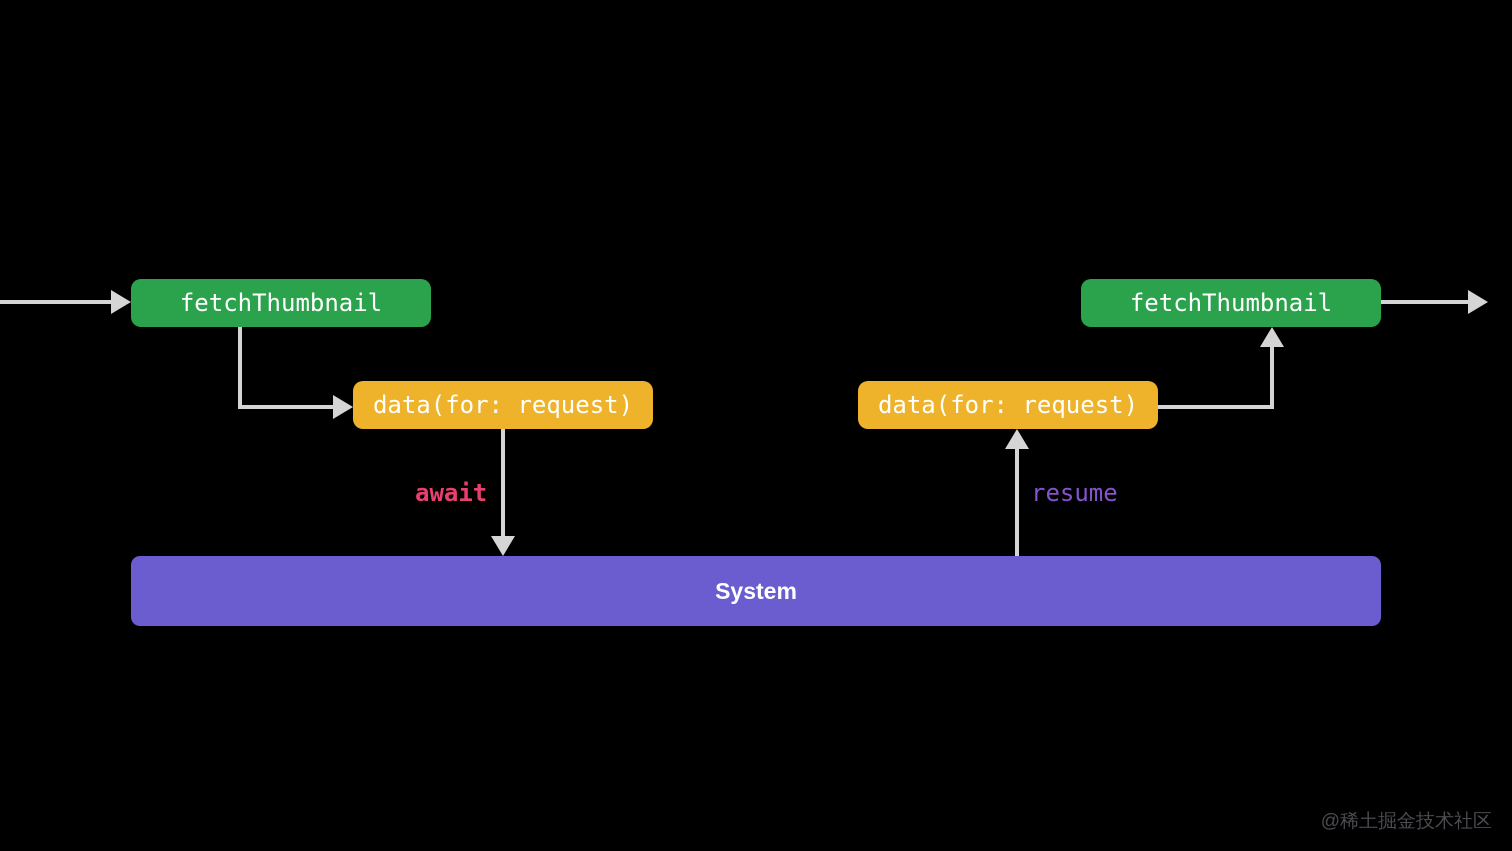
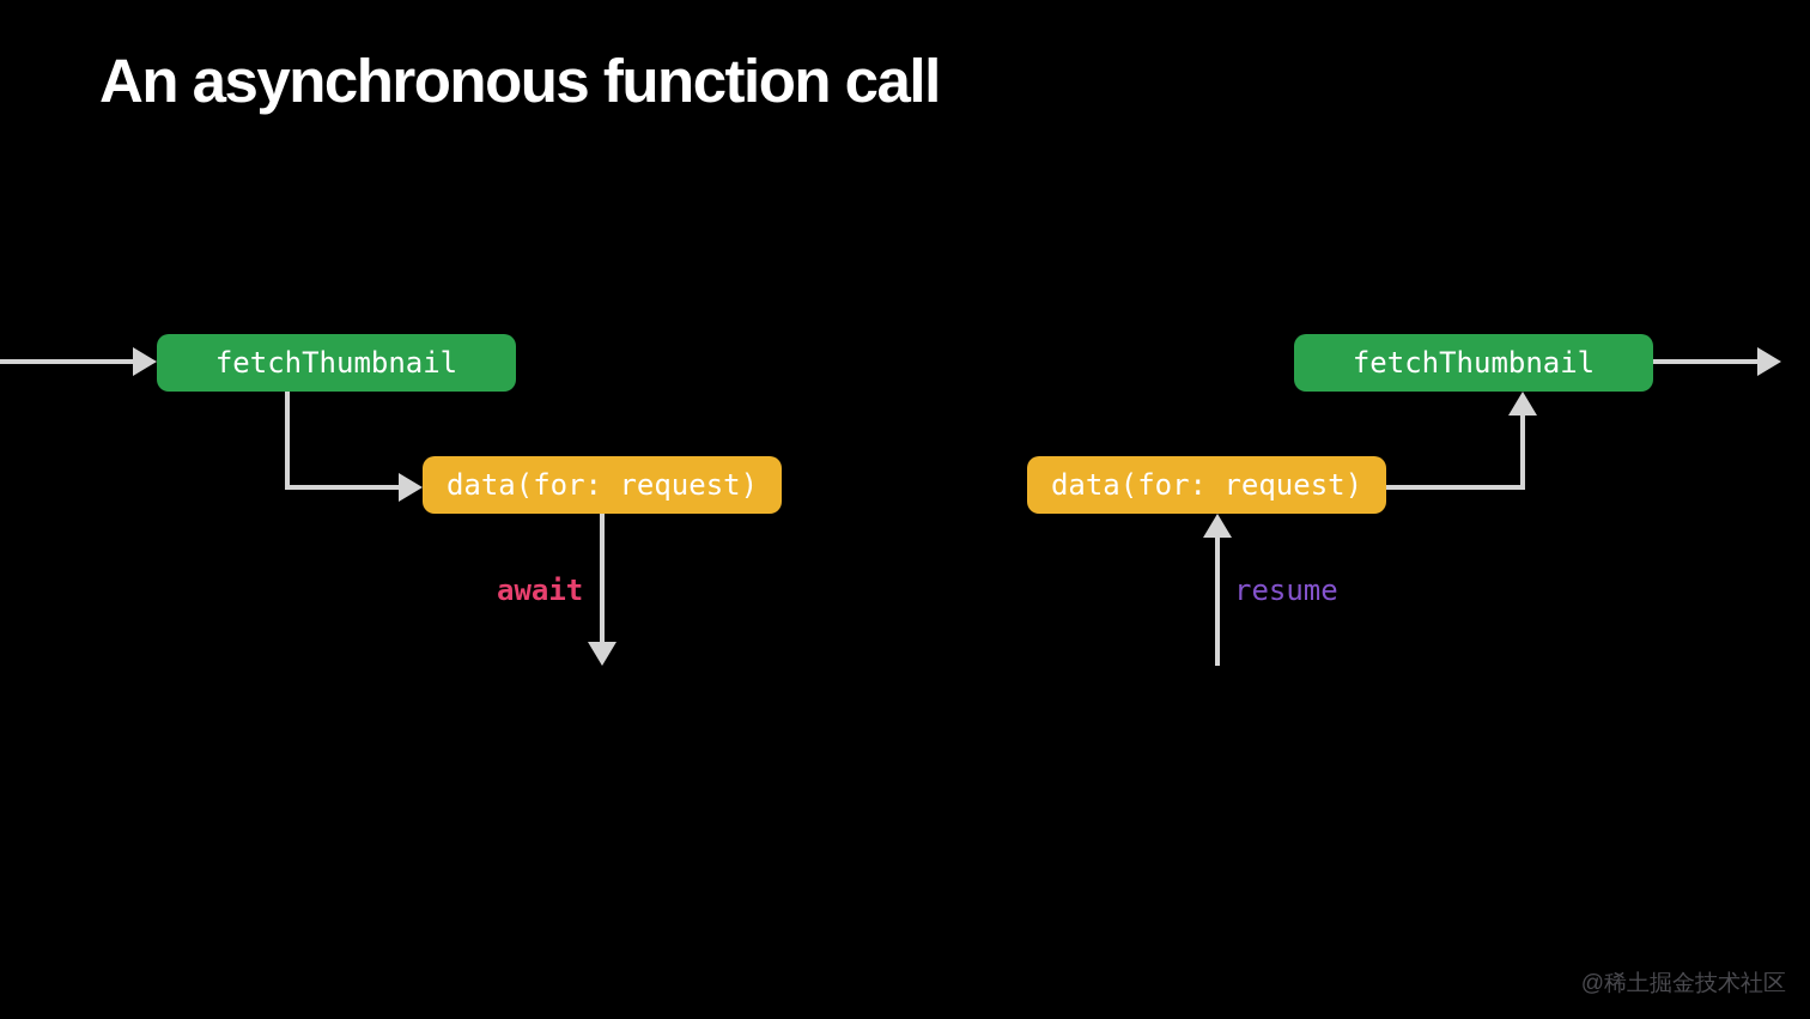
+ An asynchronous function call
  fetchThumbnail
  data(for: request)
  await
- System
  resume
  data(for: request)
  fetchThumbnail
  @稀土掘金技术社区
